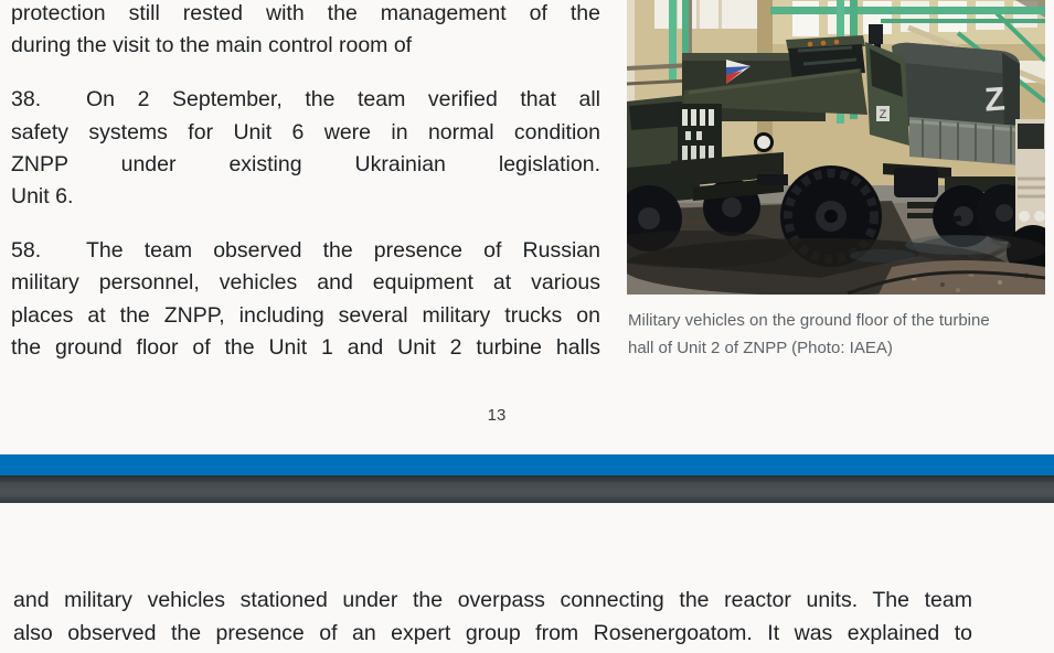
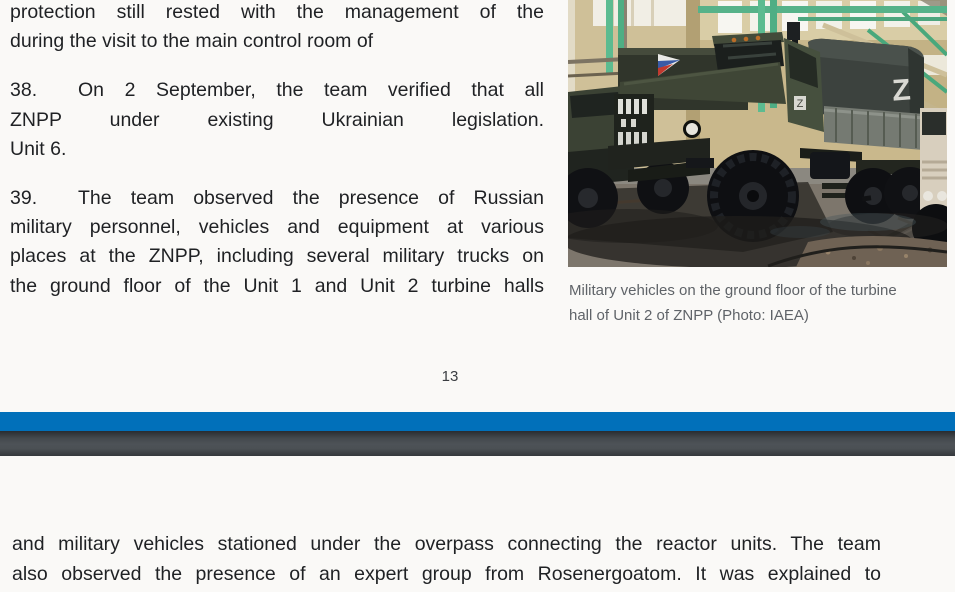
  protection still rested with the management of the
  during the visit to the main control room of
  38. On 2 September, the team verified that all
- safety systems for Unit 6 were in normal condition
  ZNPP under existing Ukrainian legislation.
  Unit 6.
- 58. The team observed the presence of Russian
+ 39. The team observed the presence of Russian
  military personnel, vehicles and equipment at various
  places at the ZNPP, including several military trucks on
  the ground floor of the Unit 1 and Unit 2 turbine halls
  Z
  Military vehicles on the ground floor of the turbine
  hall of Unit 2 of ZNPP (Photo: IAEA)
  13
  and military vehicles stationed under the overpass connecting the reactor units. The team
  also observed the presence of an expert group from Rosenergoatom. It was explained to
